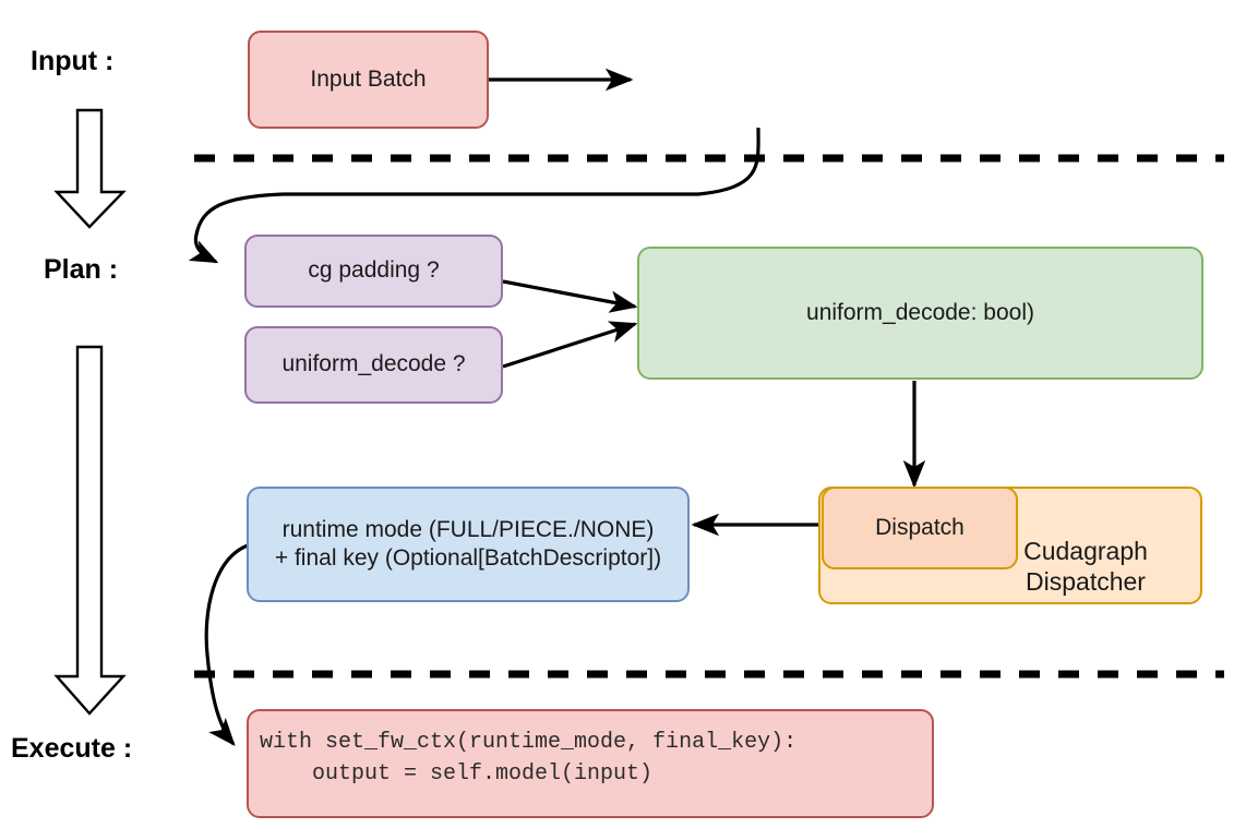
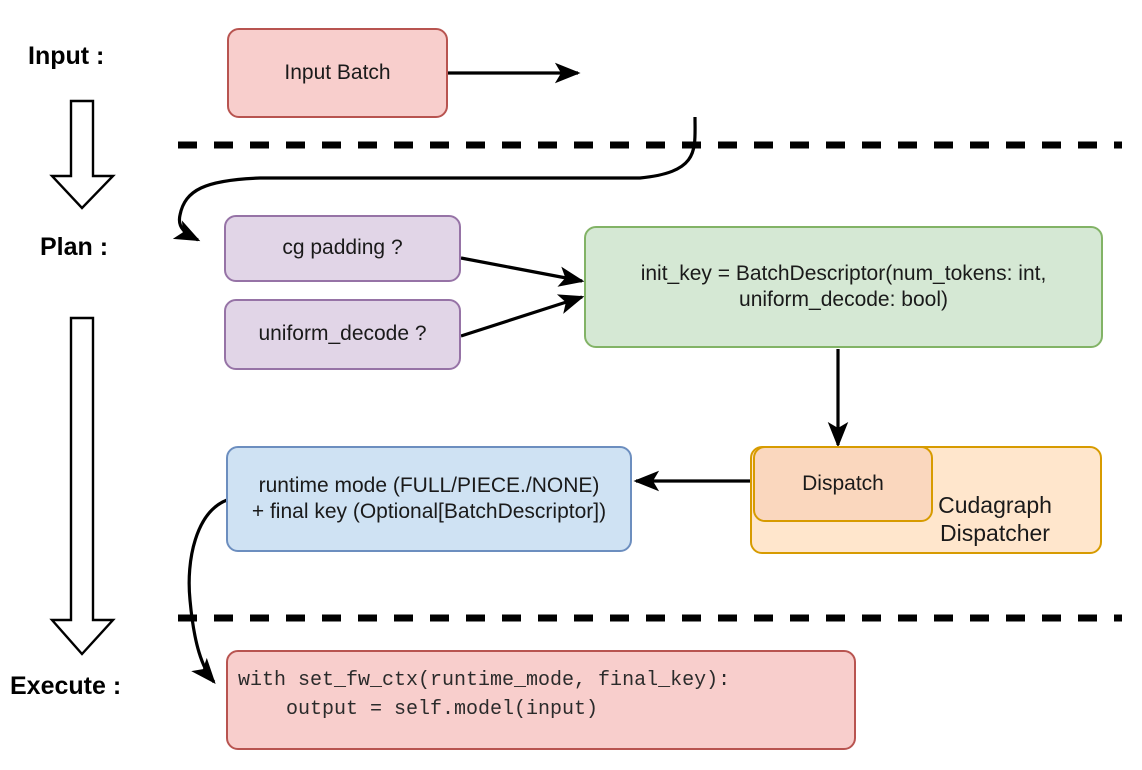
  Input :
  Plan :
  Execute :
  Input Batch
  cg padding ?
  uniform_decode ?
+ init_key = BatchDescriptor(num_tokens: int,
  uniform_decode: bool)
  Cudagraph
  Dispatcher
  Dispatch
  runtime mode (FULL/PIECE./NONE)
  + final key (Optional[BatchDescriptor])
  with set_fw_ctx(runtime_mode, final_key):
  output = self.model(input)
